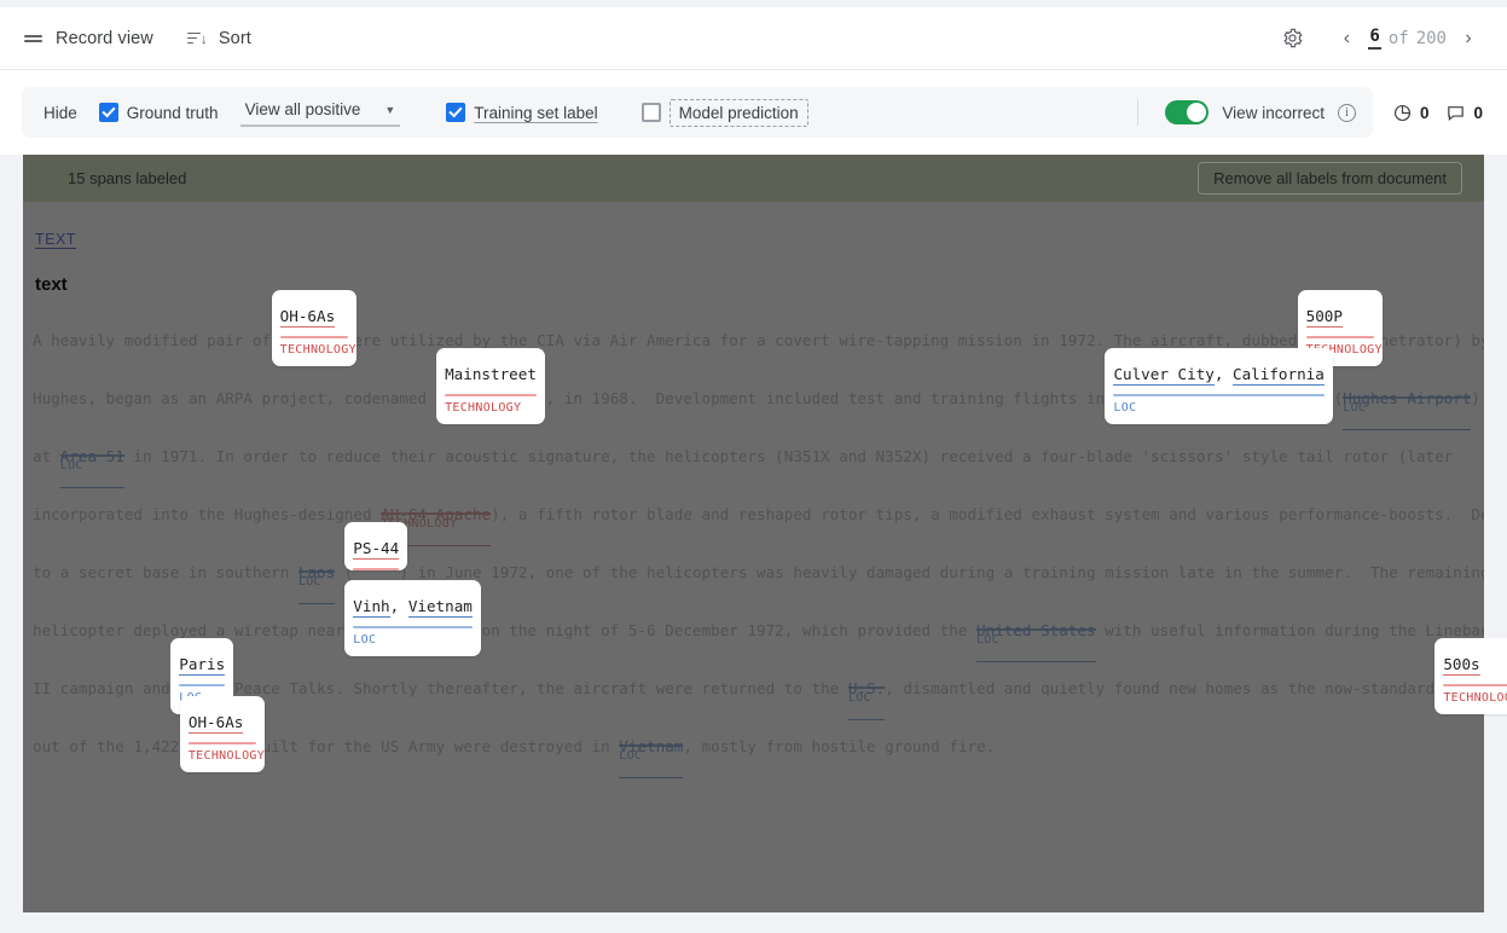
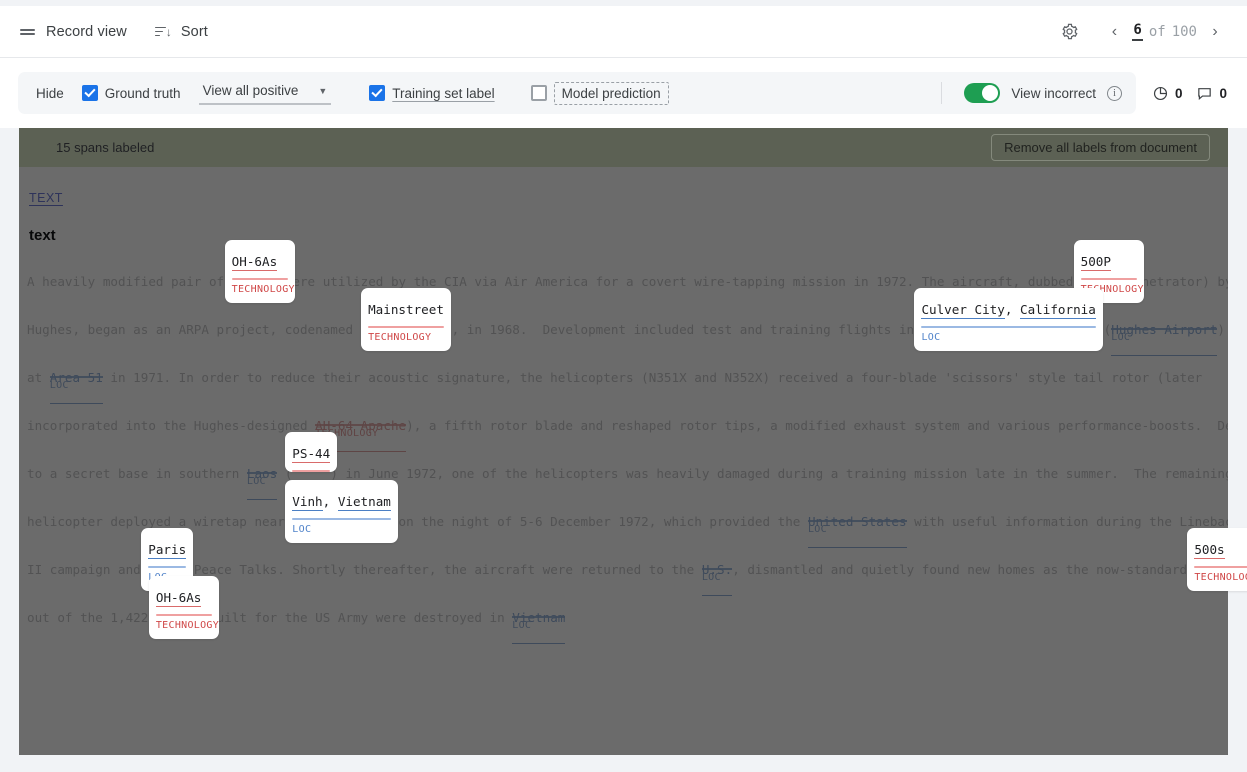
  Record view
  ↓
  Sort
  ‹
  6
  of
- 200
+ 100
  ›
  Hide
  Ground truth
  View all positive
  ▼
  Training set label
  Model prediction
  View incorrect
  i
  0
  0
  TEXT
  text
  A heavily modified pair of ere utilized by the CIA via Air America for a covert wire-tapping mission in 1972. The aircraft, dubbed netrator) b
  Hughes, began as an ARPA project, codenamed , in 1968. Development included test and training flights in (Hughes Airport
  LOC
  at Area 51
  LOC
  in 1971. In order to reduce their acoustic signature, the helicopters (N351X and N352X) received a four-blade 'scissors' style tail rotor (later
  incorporated into the Hughes-designed AH-64 Apache
  HNOLOGY
  ), a fifth rotor blade and reshaped rotor tips, a modified exhaust system and various performance-boosts. D
  to a secret base in southern Laos
  LOC
  ( ) in June 1972, one of the helicopters was heavily damaged during a training mission late in the summer. The remainin
  helicopter deployed a wiretap near on the night of 5-6 December 1972, which provided the United States
  LOC
  with useful information during the Lineba
  II campaign and Peace Talks. Shortly thereafter, the aircraft were returned to the U.S.
  LOC
  , dismantled and quietly found new homes as the now-standard
  out of the 1,422 uilt for the US Army were destroyed in Vietnam
  LOC
- , mostly from hostile ground fire.
  15 spans labeled
  Remove all labels from document
  OH-6As
  TECHNOLOGY
  500P
  HNOLOGY
  Mainstreet
  TECHNOLOGY
  Culver City, California
  LOC
  PS-44
  Vinh, Vietnam
  LOC
  Paris
  500s
  TECHNOLO
  OH-6As
  TECHNOLOGY
